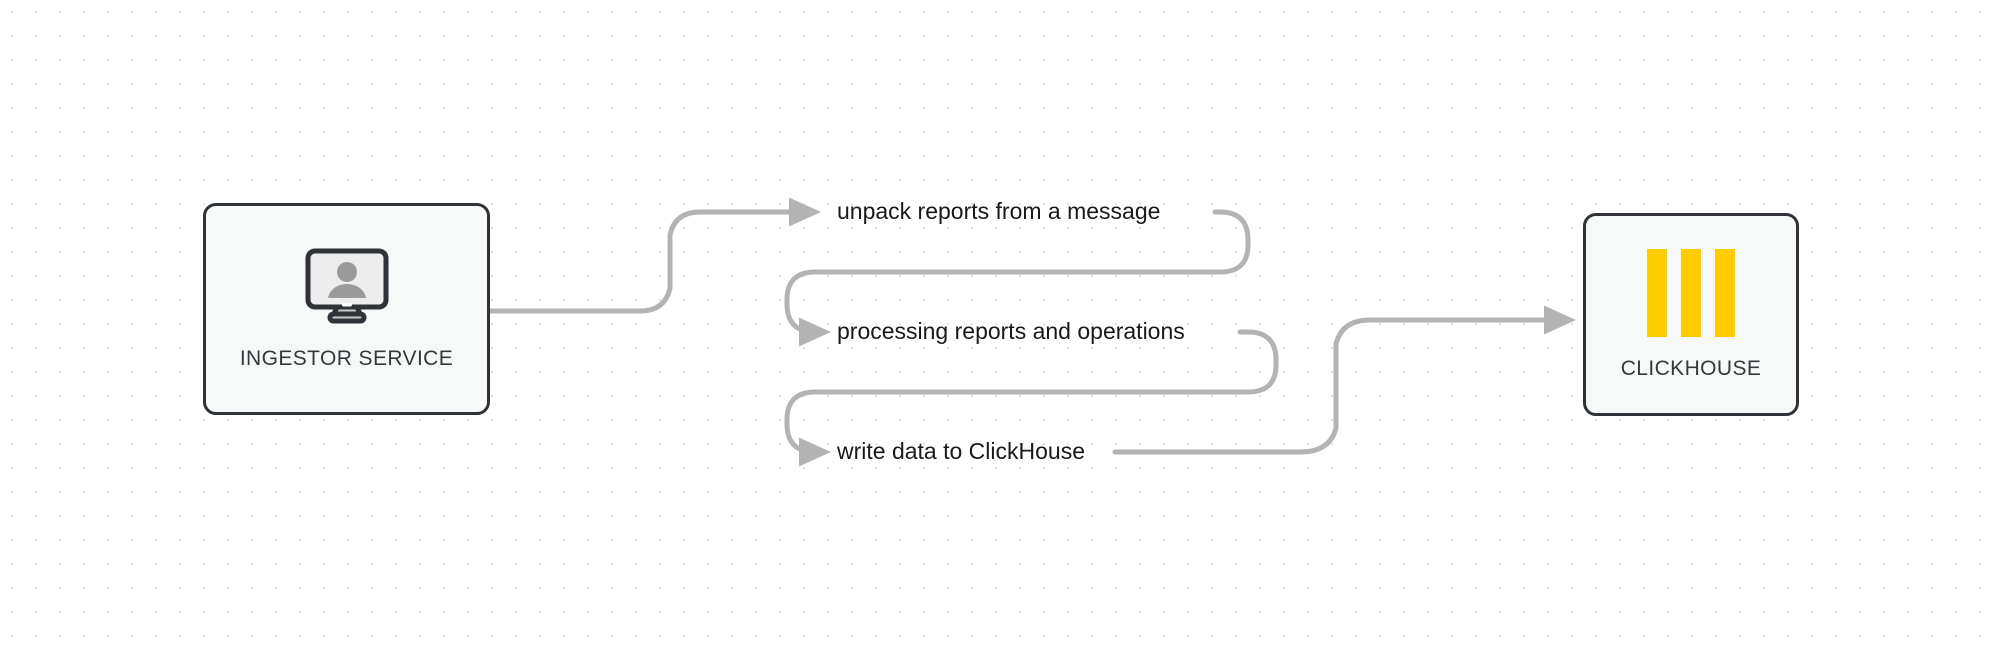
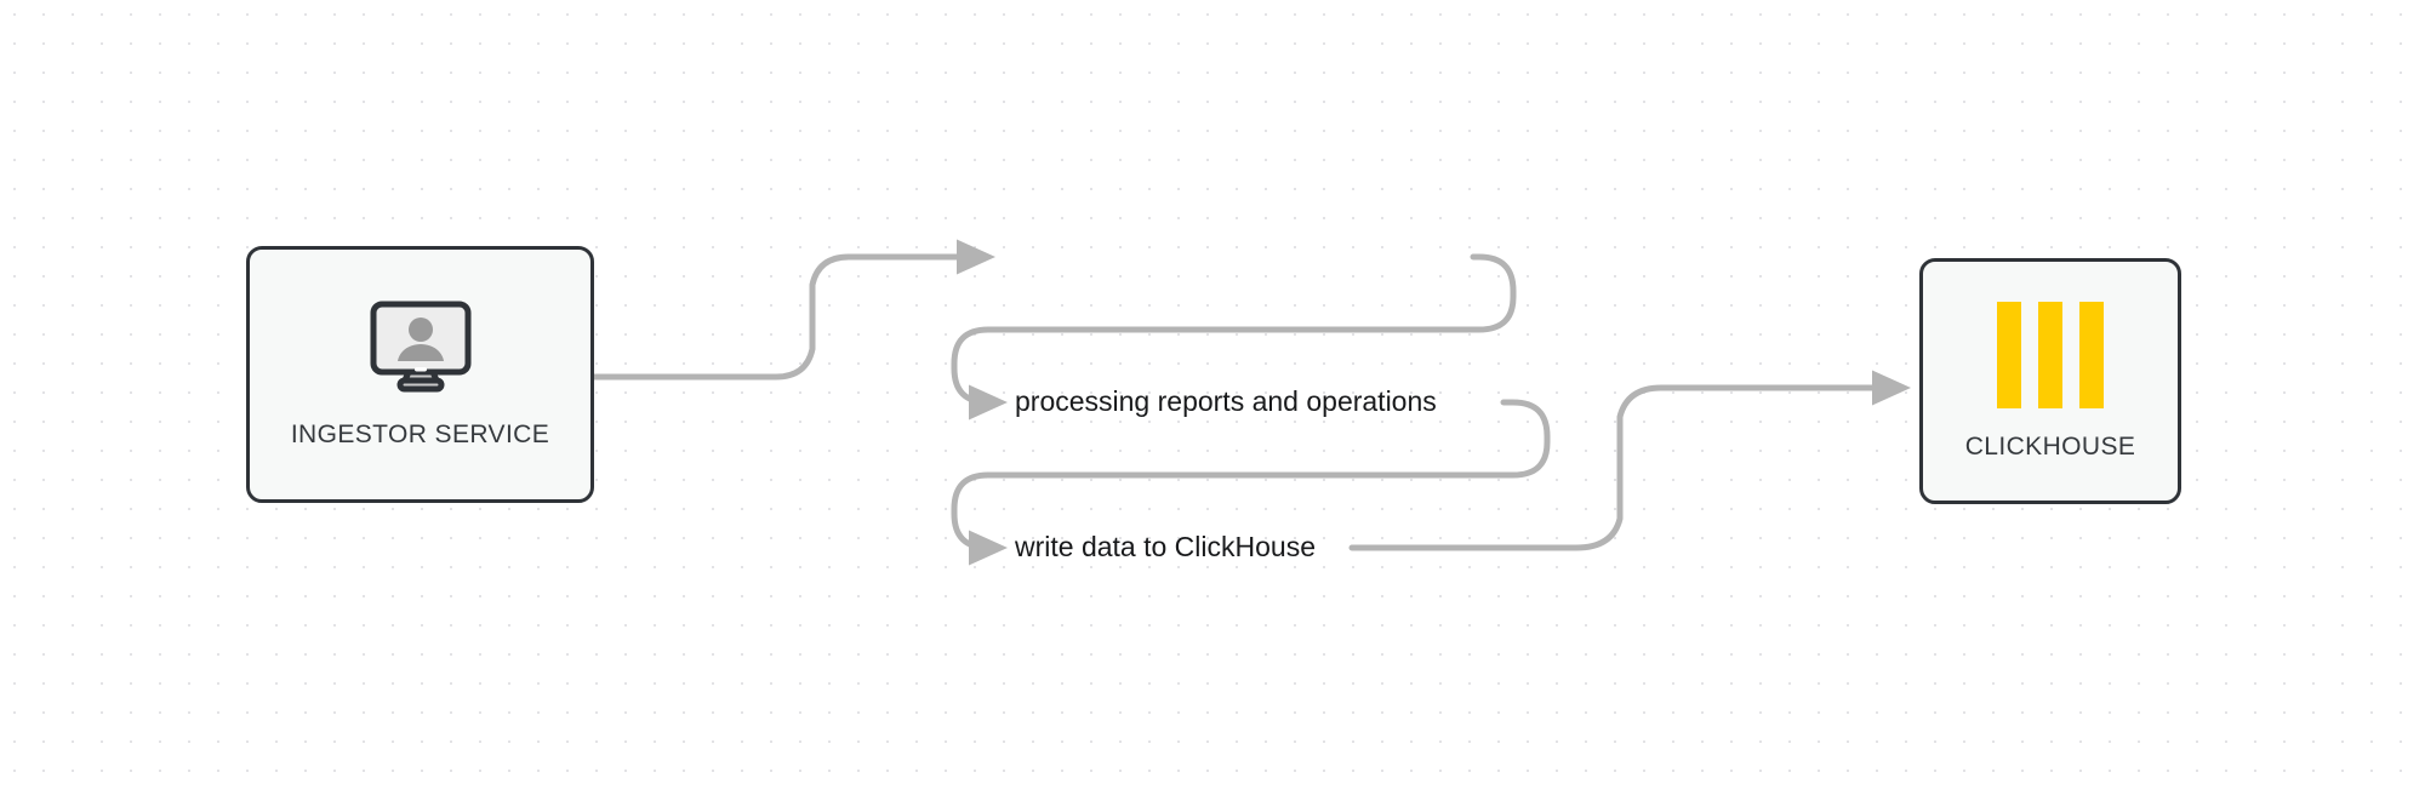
  INGESTOR SERVICE
  CLICKHOUSE
- unpack reports from a message
  processing reports and operations
  write data to ClickHouse
